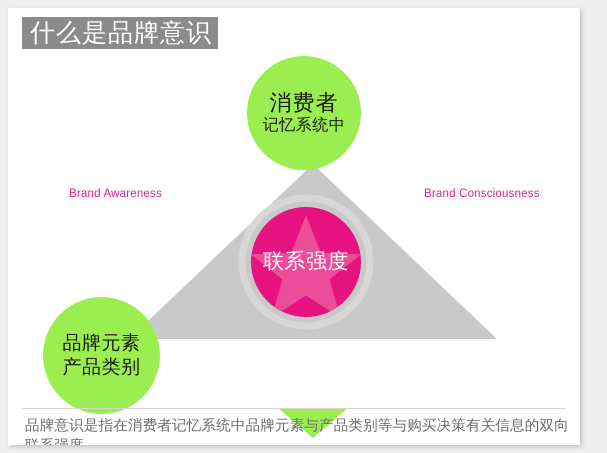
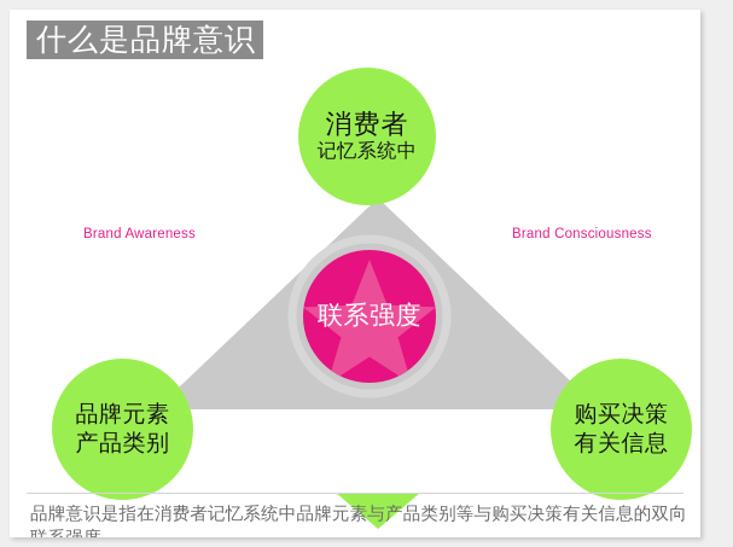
  什么是品牌意识
  消费者
  记忆系统中
  品牌元素
  产品类别
+ 购买决策
+ 有关信息
  联系强度
  Brand Awareness
  Brand Consciousness
  品牌意识是指在消费者记忆系统中品牌元素与产品类别等与购买决策有关信息的双向
